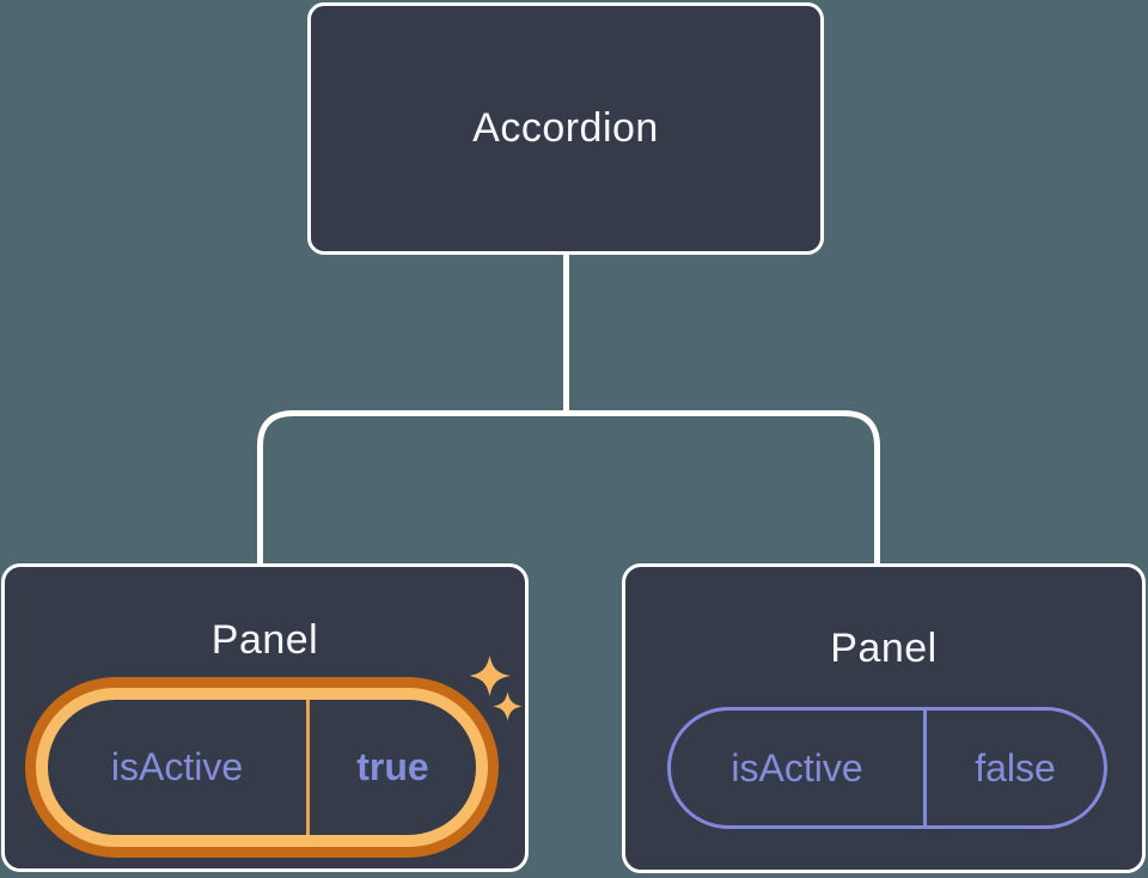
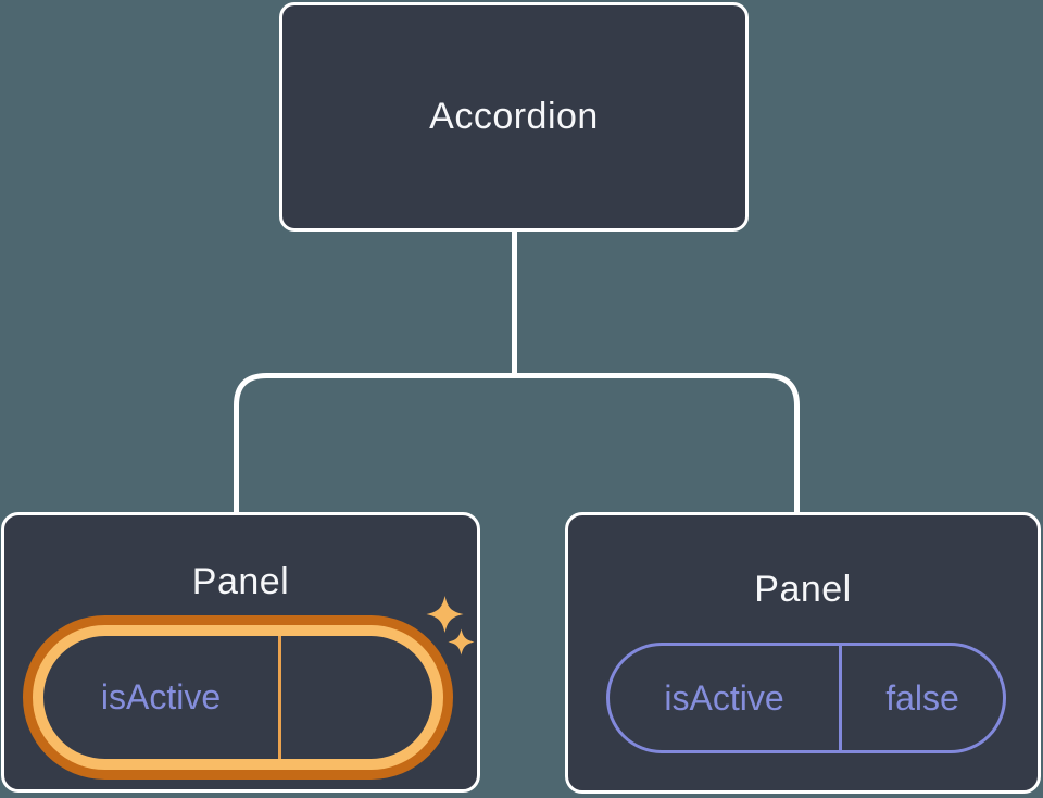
  Accordion
  Panel
  isActive
- true
  Panel
  isActive
  false
